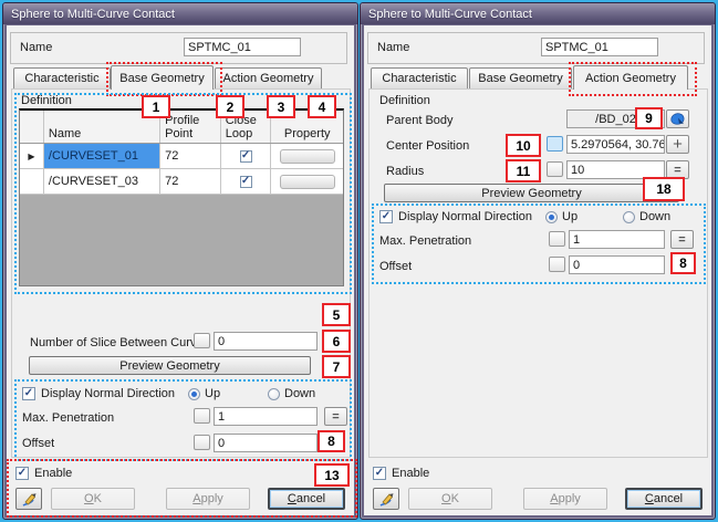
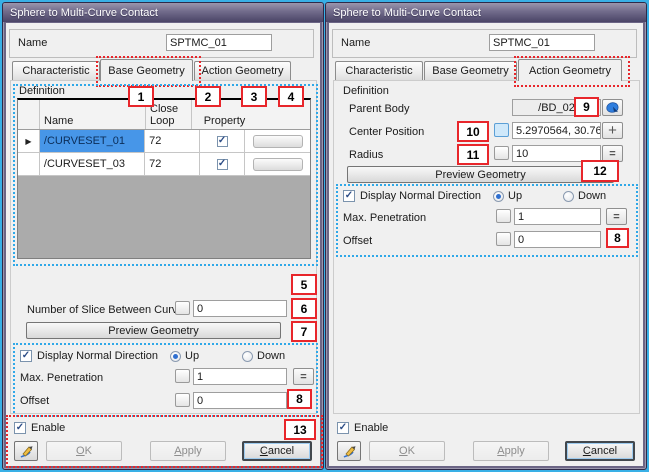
  Sphere to Multi-Curve Contact
  Name
  SPTMC_01
  Characteristic
  Base Geometry
  Action Geometry
  Definition
  Name
- Profile Point
  Close Loop
  Property
  ▶
  /CURVESET_01
  72
  ✓
  /CURVESET_03
  72
  ✓
  1
  2
  3
  4
  5
  Number of Slice Between Cur
  0
  6
  Preview Geometry
  7
  ✓
  Display Normal Direction
  Up
  Down
  Max. Penetration
  1
  =
  Offset
  0
  8
  ✓
  Enable
  13
  OK
  Apply
  Cancel
  Sphere to Multi-Curve Contact
  Name
  SPTMC_01
  Characteristic
  Base Geometry
  Action Geometry
  Definition
  Parent Body
  /BD_02
  9
  Center Position
  10
  5.2970564, 30.76
  +
  Radius
  11
  10
  =
  Preview Geometry
- 18
+ 12
  ✓
  Display Normal Direction
  Up
  Down
  Max. Penetration
  1
  =
  Offset
  0
  8
  ✓
  Enable
  OK
  Apply
  Cancel
